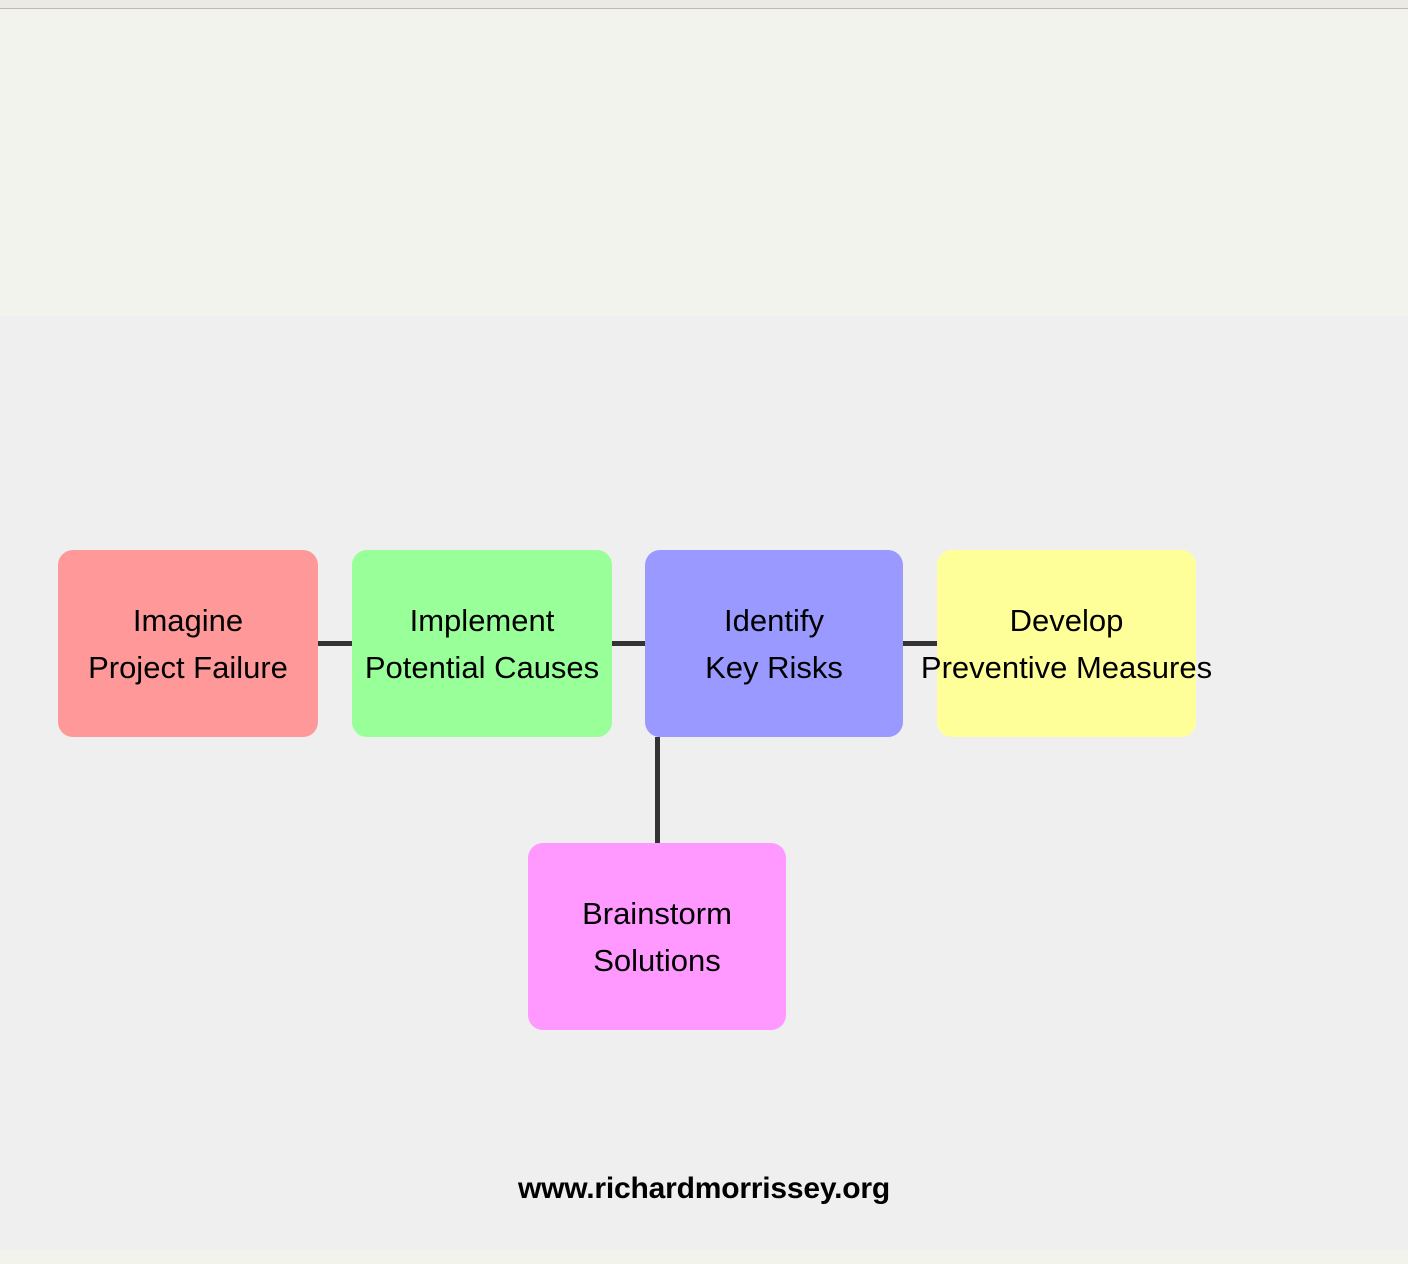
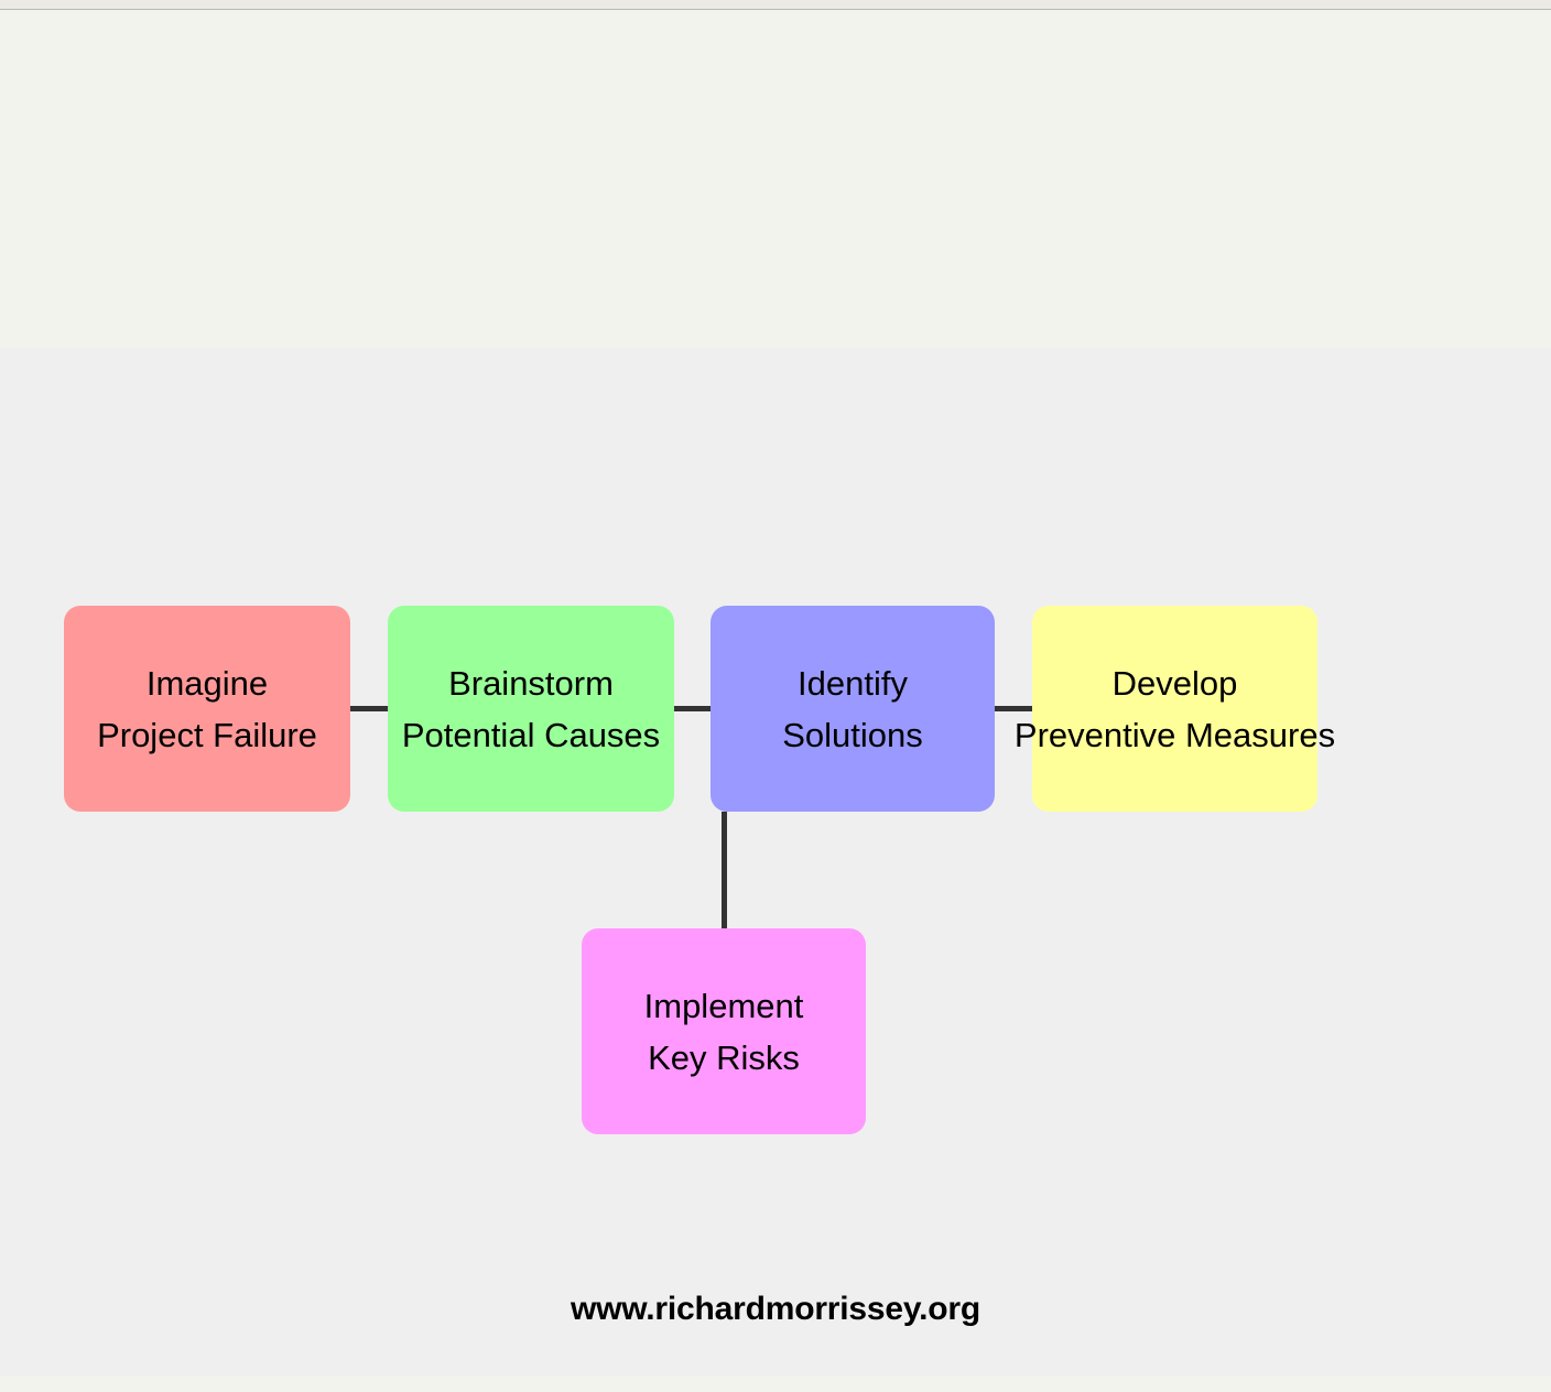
  Imagine
  Project Failure
- Implement
+ Brainstorm
  Potential Causes
  Identify
- Key Risks
+ Solutions
  Develop
  Preventive Measures
- Brainstorm
+ Implement
- Solutions
+ Key Risks
  www.richardmorrissey.org
